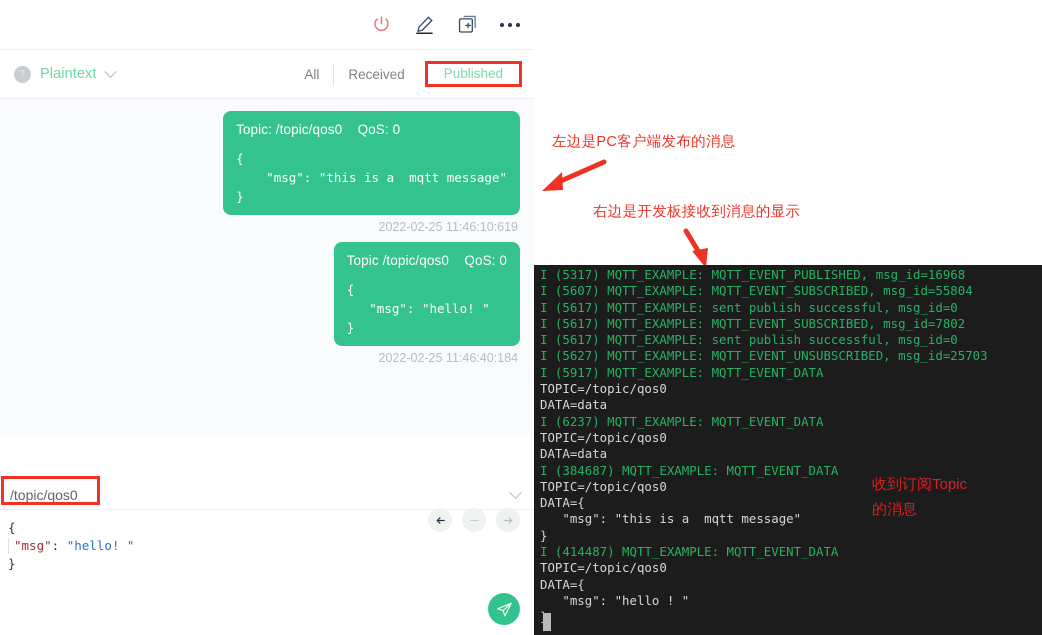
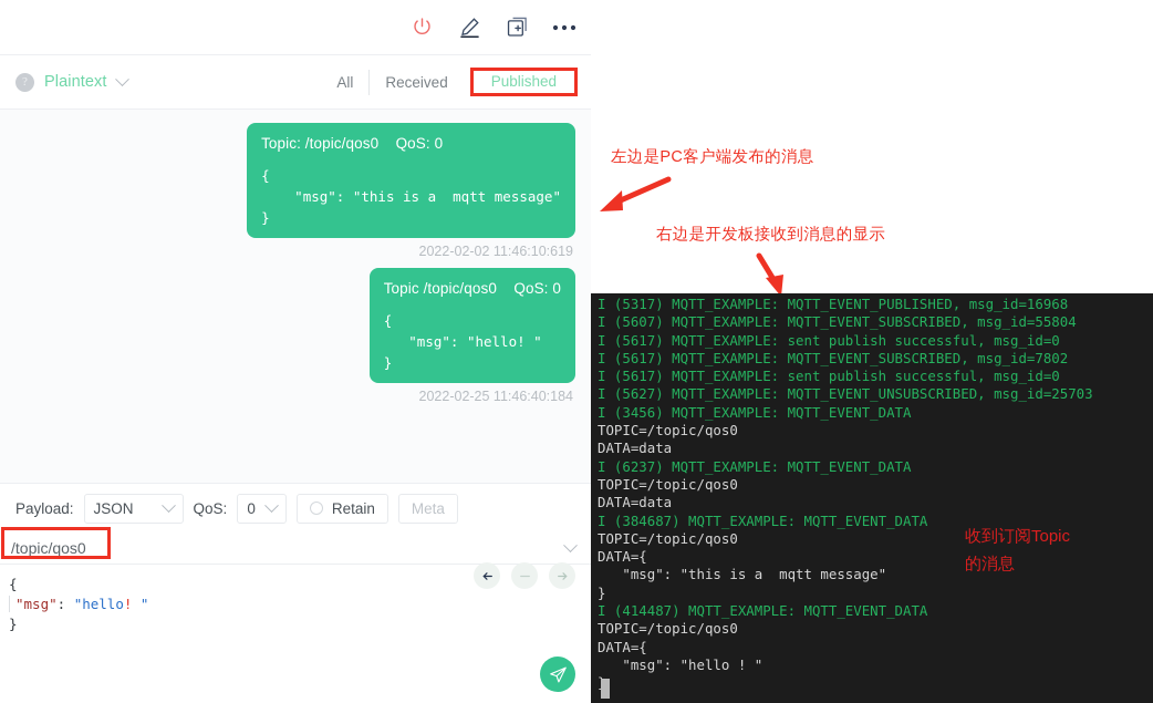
  ?
  Plaintext
  All
  Received
  Published
  Topic: /topic/qos0 QoS: 0
  {
  "msg": "this is a mqtt message"
  }
- 2022-02-25 11:46:10:619
+ 2022-02-02 11:46:10:619
  Topic /topic/qos0 QoS: 0
  {
  "msg": "hello! "
  }
  2022-02-25 11:46:40:184
+ Payload:
+ JSON
+ QoS:
+ 0
+ Retain
+ Meta
  /topic/qos0
  {
  "msg": "hello! "
  }
  左边是PC客户端发布的消息
  右边是开发板接收到消息的显示
  I (5317) MQTT_EXAMPLE: MQTT_EVENT_PUBLISHED, msg_id=16968
  I (5607) MQTT_EXAMPLE: MQTT_EVENT_SUBSCRIBED, msg_id=55804
  I (5617) MQTT_EXAMPLE: sent publish successful, msg_id=0
  I (5617) MQTT_EXAMPLE: MQTT_EVENT_SUBSCRIBED, msg_id=7802
  I (5617) MQTT_EXAMPLE: sent publish successful, msg_id=0
  I (5627) MQTT_EXAMPLE: MQTT_EVENT_UNSUBSCRIBED, msg_id=25703
- I (5917) MQTT_EXAMPLE: MQTT_EVENT_DATA
+ I (3456) MQTT_EXAMPLE: MQTT_EVENT_DATA
  TOPIC=/topic/qos0
  DATA=data
  I (6237) MQTT_EXAMPLE: MQTT_EVENT_DATA
  TOPIC=/topic/qos0
  DATA=data
  I (384687) MQTT_EXAMPLE: MQTT_EVENT_DATA
  TOPIC=/topic/qos0
  DATA={
  "msg": "this is a mqtt message"
  }
  I (414487) MQTT_EXAMPLE: MQTT_EVENT_DATA
  TOPIC=/topic/qos0
  DATA={
  "msg": "hello ! "
  收到订阅Topic
  的消息
